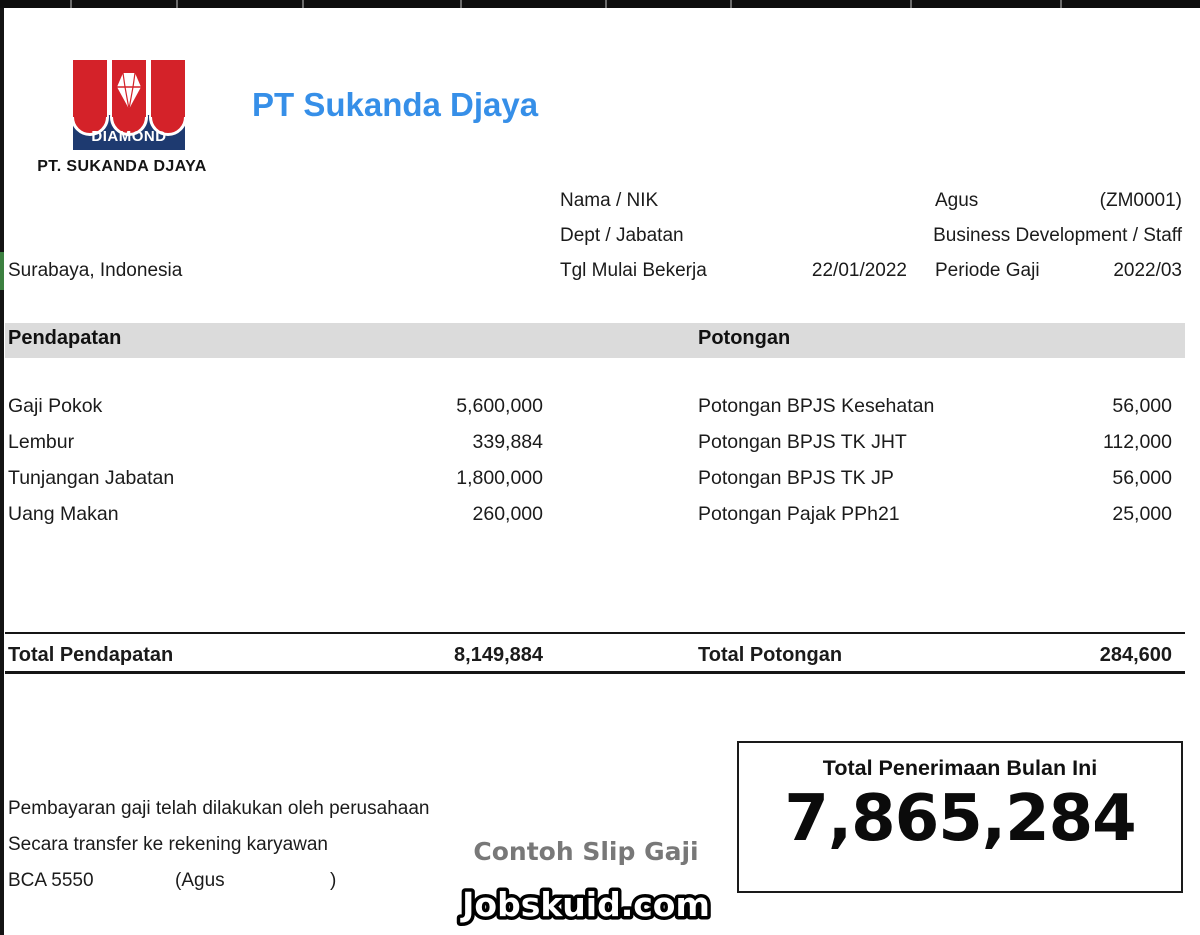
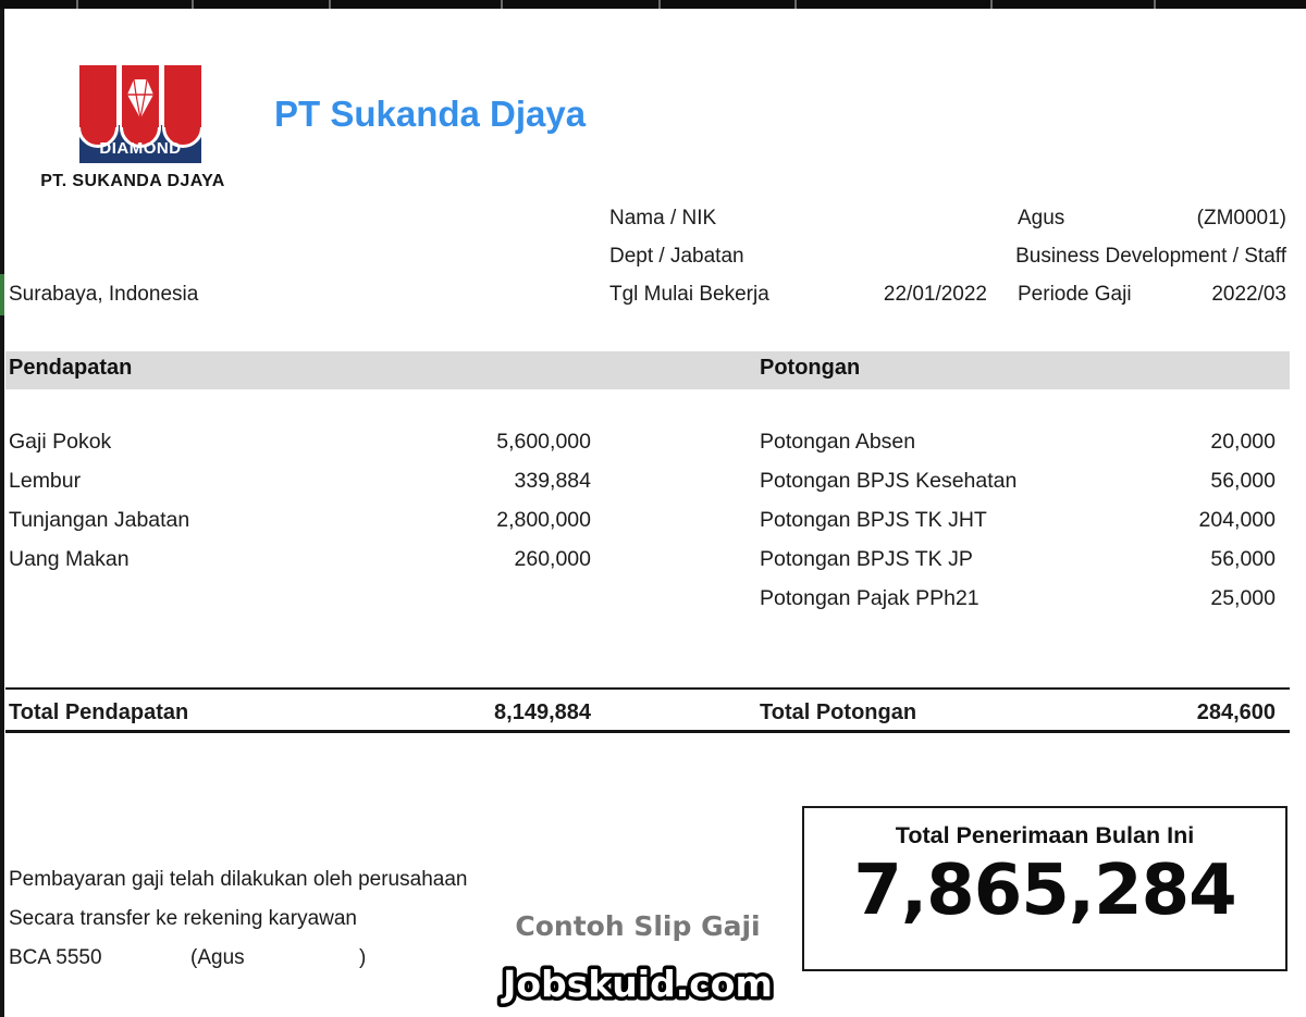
  DIAMOND
  PT. SUKANDA DJAYA
  PT Sukanda Djaya
  Nama / NIK
  Agus
  (ZM0001)
  Dept / Jabatan
  Business Development / Staff
  Tgl Mulai Bekerja
  22/01/2022
  Periode Gaji
  2022/03
  Surabaya, Indonesia
  Pendapatan
  Potongan
  Gaji Pokok
  5,600,000
  Lembur
  339,884
  Tunjangan Jabatan
- 1,800,000
+ 2,800,000
  Uang Makan
  260,000
+ Potongan Absen
+ 20,000
  Potongan BPJS Kesehatan
  56,000
  Potongan BPJS TK JHT
- 112,000
+ 204,000
  Potongan BPJS TK JP
  56,000
  Potongan Pajak PPh21
  25,000
  Total Pendapatan
  8,149,884
  Total Potongan
  284,600
  Total Penerimaan Bulan Ini
  7,865,284
  Pembayaran gaji telah dilakukan oleh perusahaan
  Secara transfer ke rekening karyawan
  BCA 5550
  (Agus
  )
  Contoh Slip Gaji
  Jobskuid.com
